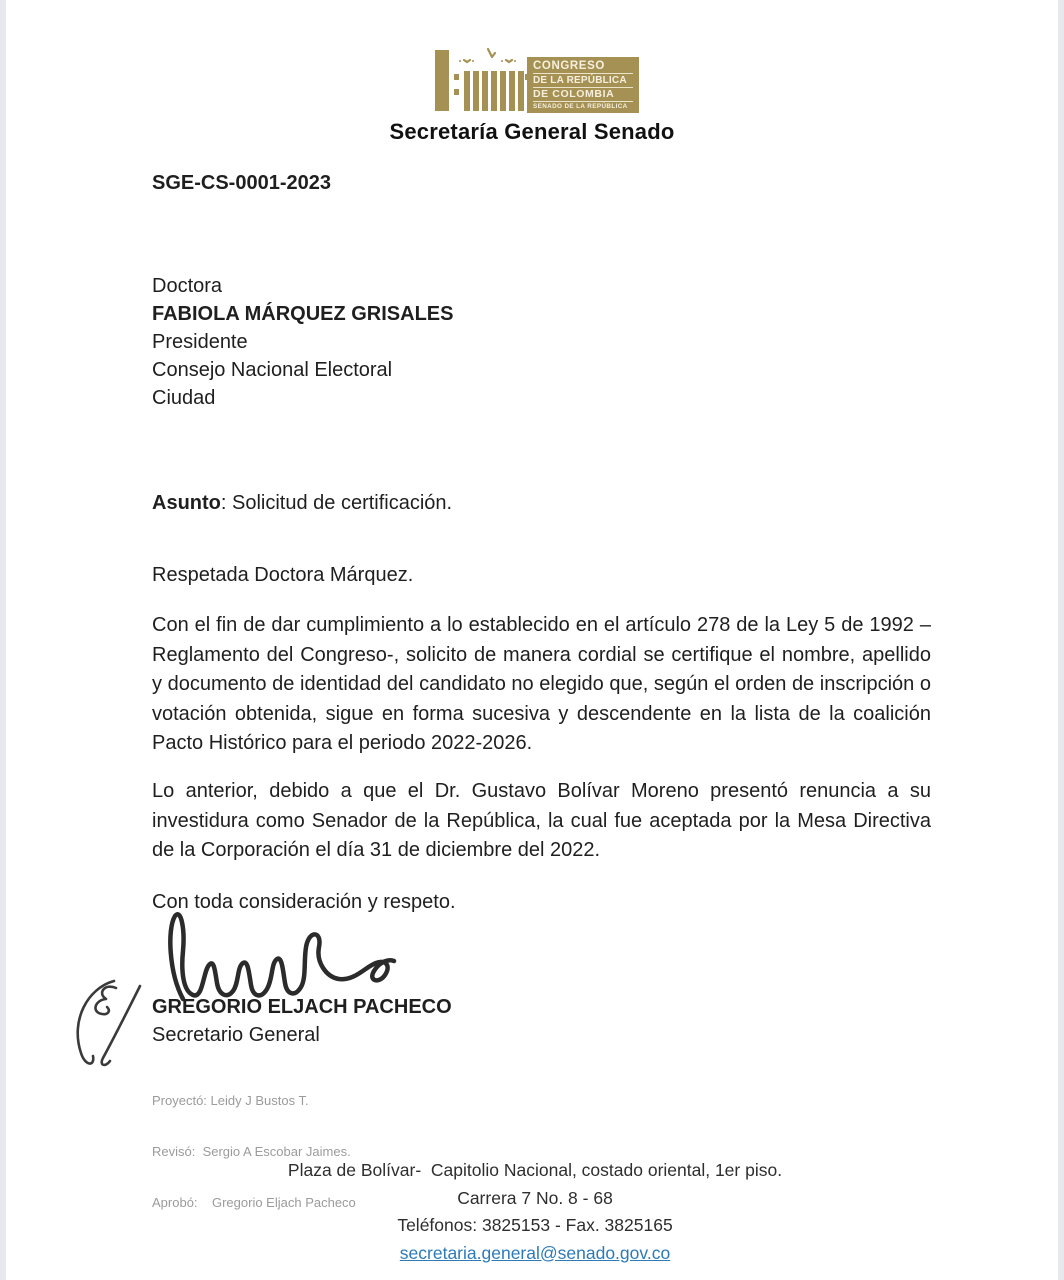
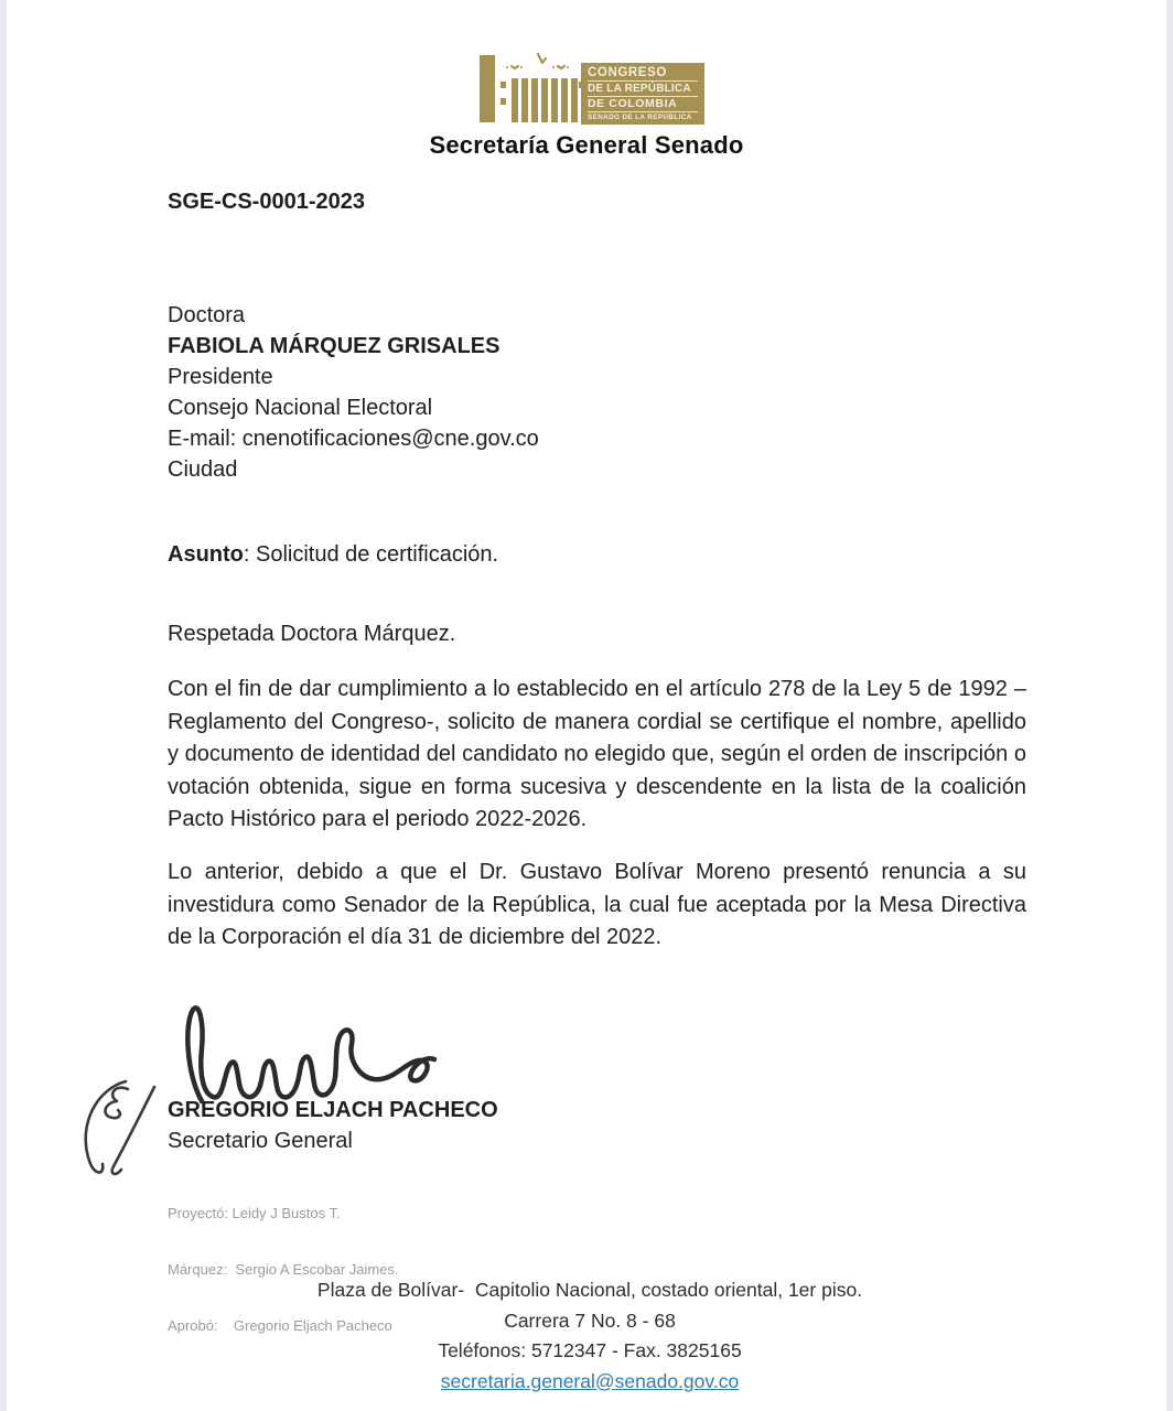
  CONGRESO
  DE LA REPÚBLICA
  DE COLOMBIA
  Secretaría General Senado
  SGE-CS-0001-2023
  Doctora
  FABIOLA MÁRQUEZ GRISALES
  Presidente
  Consejo Nacional Electoral
+ E-mail: cnenotificaciones@cne.gov.co
  Ciudad
  Asunto: Solicitud de certificación.
  Respetada Doctora Márquez.
  Con el fin de dar cumplimiento a lo establecido en el artículo 278 de la Ley 5 de 1992 –Reglamento del Congreso-, solicito de manera cordial se certifique el nombre, apellido y documento de identidad del candidato no elegido que, según el orden de inscripción o votación obtenida, sigue en forma sucesiva y descendente en la lista de la coalición Pacto Histórico para el periodo 2022-2026.
  Lo anterior, debido a que el Dr. Gustavo Bolívar Moreno presentó renuncia a su investidura como Senador de la República, la cual fue aceptada por la Mesa Directiva de la Corporación el día 31 de diciembre del 2022.
- Con toda consideración y respeto.
  GREGORIO ELJACH PACHECO
  Secretario General
  Proyectó: Leidy J Bustos T.
- Revisó: Sergio A Escobar Jaimes.
+ Márquez: Sergio A Escobar Jaimes.
  Aprobó: Gregorio Eljach Pacheco
  Plaza de Bolívar- Capitolio Nacional, costado oriental, 1er piso.
  Carrera 7 No. 8 - 68
- Teléfonos: 3825153 - Fax. 3825165
+ Teléfonos: 5712347 - Fax. 3825165
  secretaria.general@senado.gov.co
